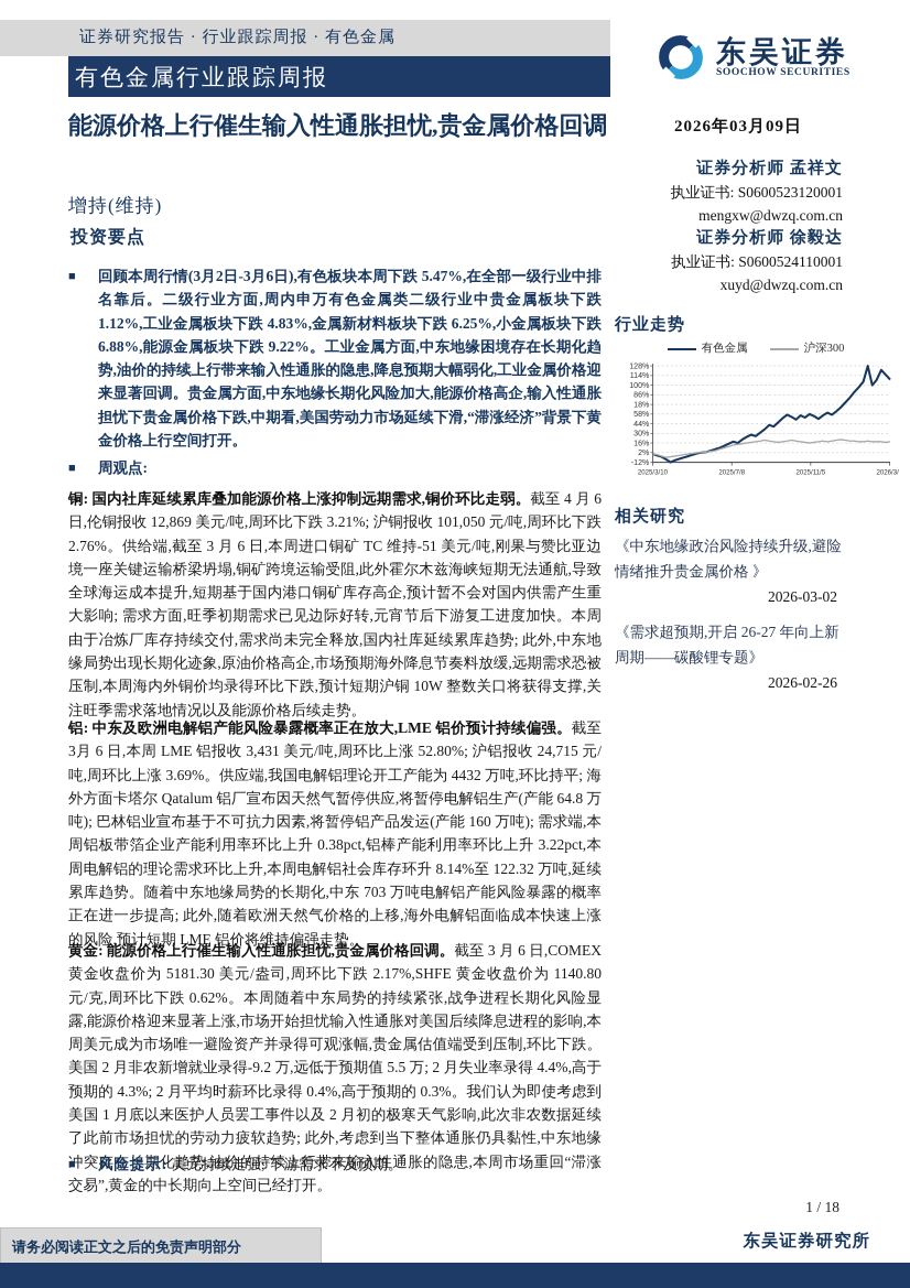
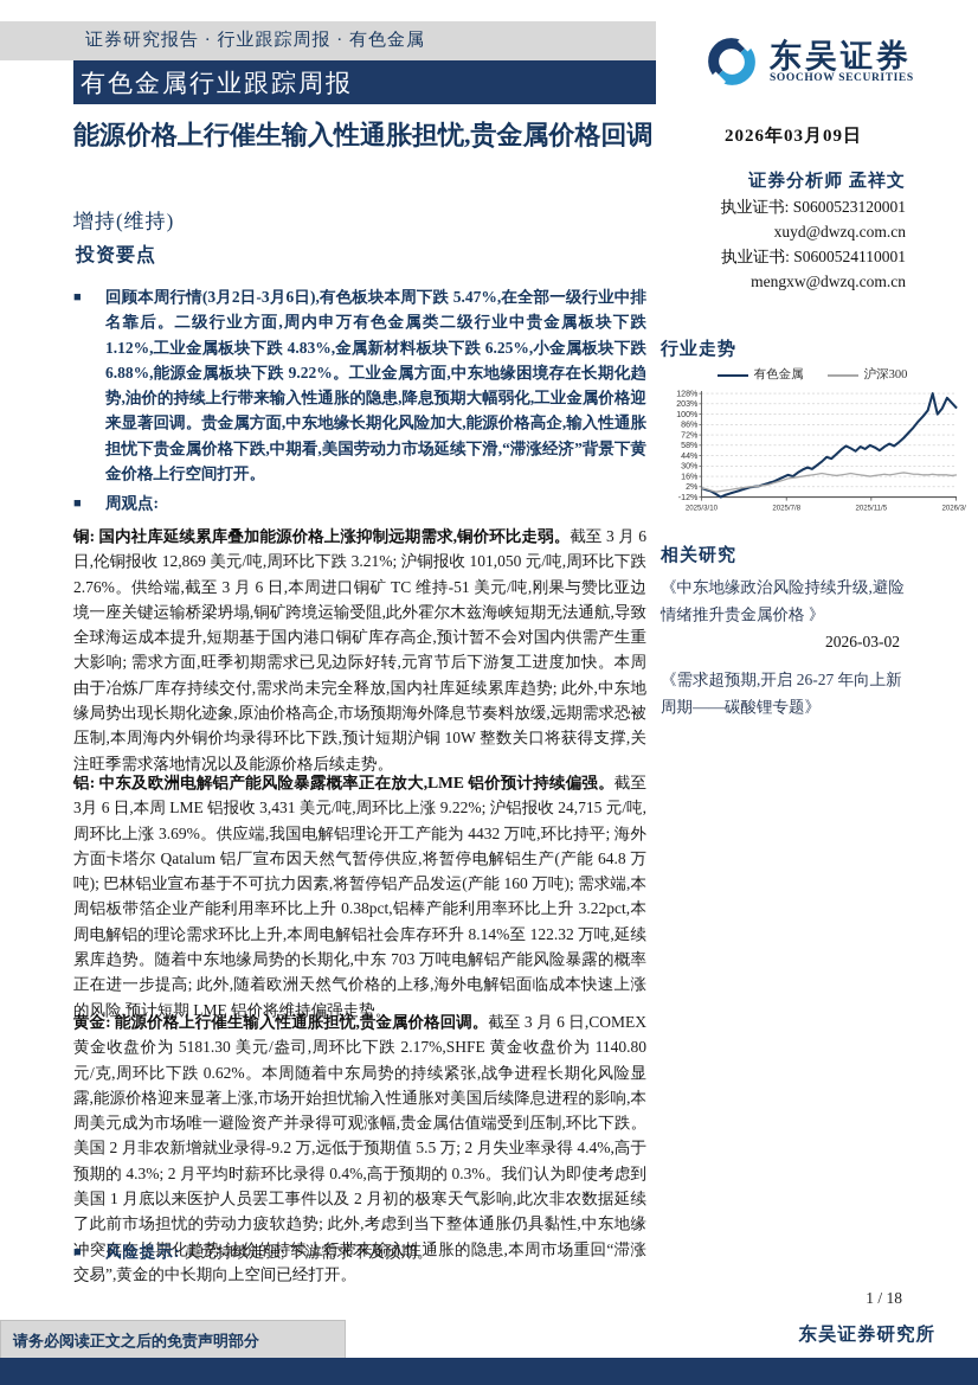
  证券研究报告 · 行业跟踪周报 · 有色金属
  有色金属行业跟踪周报
  能源价格上行催生输入性通胀担忧,贵金属价格回调
  增持(维持)
  东吴证券
  SOOCHOW SECURITIES
  2026年03月09日
  证券分析师 孟祥文
  执业证书: S0600523120001
- mengxw@dwzq.com.cn
+ xuyd@dwzq.com.cn
- 证券分析师 徐毅达
  执业证书: S0600524110001
- xuyd@dwzq.com.cn
+ mengxw@dwzq.com.cn
  行业走势
  有色金属
  沪深300
  128%
- 114%
+ 203%
  100%
  86%
- 18%
+ 72%
  58%
  44%
  30%
  16%
  2%
  -12%
  相关研究
  《中东地缘政治风险持续升级,避险情绪推升贵金属价格 》
  2026-03-02
  《需求超预期,开启 26-27 年向上新周期——碳酸锂专题》
- 2026-02-26
  投资要点
  ■
  回顾本周行情(3月2日-3月6日),有色板块本周下跌 5.47%,在全部一级行业中排名靠后。二级行业方面,周内申万有色金属类二级行业中贵金属板块下跌1.12%,工业金属板块下跌 4.83%,金属新材料板块下跌 6.25%,小金属板块下跌6.88%,能源金属板块下跌 9.22%。工业金属方面,中东地缘困境存在长期化趋势,油价的持续上行带来输入性通胀的隐患,降息预期大幅弱化,工业金属价格迎来显著回调。贵金属方面,中东地缘长期化风险加大,能源价格高企,输入性通胀担忧下贵金属价格下跌,中期看,美国劳动力市场延续下滑,“滞涨经济”背景下黄金价格上行空间打开。
  ■
  周观点:
- 铜: 国内社库延续累库叠加能源价格上涨抑制远期需求,铜价环比走弱。截至 4 月 6日,伦铜报收 12,869 美元/吨,周环比下跌 3.21%; 沪铜报收 101,050 元/吨,周环比下跌 2.76%。供给端,截至 3 月 6 日,本周进口铜矿 TC 维持-51 美元/吨,刚果与赞比亚边境一座关键运输桥梁坍塌,铜矿跨境运输受阻,此外霍尔木兹海峡短期无法通航,导致全球海运成本提升,短期基于国内港口铜矿库存高企,预计暂不会对国内供需产生重大影响; 需求方面,旺季初期需求已见边际好转,元宵节后下游复工进度加快。本周由于冶炼厂库存持续交付,需求尚未完全释放,国内社库延续累库趋势; 此外,中东地缘局势出现长期化迹象,原油价格高企,市场预期海外降息节奏料放缓,远期需求恐被压制,本周海内外铜价均录得环比下跌,预计短期沪铜 10W 整数关口将获得支撑,关注旺季需求落地情况以及能源价格后续走势。
+ 铜: 国内社库延续累库叠加能源价格上涨抑制远期需求,铜价环比走弱。截至 3 月 6日,伦铜报收 12,869 美元/吨,周环比下跌 3.21%; 沪铜报收 101,050 元/吨,周环比下跌 2.76%。供给端,截至 3 月 6 日,本周进口铜矿 TC 维持-51 美元/吨,刚果与赞比亚边境一座关键运输桥梁坍塌,铜矿跨境运输受阻,此外霍尔木兹海峡短期无法通航,导致全球海运成本提升,短期基于国内港口铜矿库存高企,预计暂不会对国内供需产生重大影响; 需求方面,旺季初期需求已见边际好转,元宵节后下游复工进度加快。本周由于冶炼厂库存持续交付,需求尚未完全释放,国内社库延续累库趋势; 此外,中东地缘局势出现长期化迹象,原油价格高企,市场预期海外降息节奏料放缓,远期需求恐被压制,本周海内外铜价均录得环比下跌,预计短期沪铜 10W 整数关口将获得支撑,关注旺季需求落地情况以及能源价格后续走势。
- 铝: 中东及欧洲电解铝产能风险暴露概率正在放大,LME 铝价预计持续偏强。截至 3月 6 日,本周 LME 铝报收 3,431 美元/吨,周环比上涨 52.80%; 沪铝报收 24,715 元/吨,周环比上涨 3.69%。供应端,我国电解铝理论开工产能为 4432 万吨,环比持平; 海外方面卡塔尔 Qatalum 铝厂宣布因天然气暂停供应,将暂停电解铝生产(产能 64.8 万吨); 巴林铝业宣布基于不可抗力因素,将暂停铝产品发运(产能 160 万吨); 需求端,本周铝板带箔企业产能利用率环比上升 0.38pct,铝棒产能利用率环比上升 3.22pct,本周电解铝的理论需求环比上升,本周电解铝社会库存环升 8.14%至 122.32 万吨,延续累库趋势。随着中东地缘局势的长期化,中东 703 万吨电解铝产能风险暴露的概率正在进一步提高; 此外,随着欧洲天然气价格的上移,海外电解铝面临成本快速上涨的风险,预计短期 LME 铝价将维持偏强走势。
+ 铝: 中东及欧洲电解铝产能风险暴露概率正在放大,LME 铝价预计持续偏强。截至 3月 6 日,本周 LME 铝报收 3,431 美元/吨,周环比上涨 9.22%; 沪铝报收 24,715 元/吨,周环比上涨 3.69%。供应端,我国电解铝理论开工产能为 4432 万吨,环比持平; 海外方面卡塔尔 Qatalum 铝厂宣布因天然气暂停供应,将暂停电解铝生产(产能 64.8 万吨); 巴林铝业宣布基于不可抗力因素,将暂停铝产品发运(产能 160 万吨); 需求端,本周铝板带箔企业产能利用率环比上升 0.38pct,铝棒产能利用率环比上升 3.22pct,本周电解铝的理论需求环比上升,本周电解铝社会库存环升 8.14%至 122.32 万吨,延续累库趋势。随着中东地缘局势的长期化,中东 703 万吨电解铝产能风险暴露的概率正在进一步提高; 此外,随着欧洲天然气价格的上移,海外电解铝面临成本快速上涨的风险,预计短期 LME 铝价将维持偏强走势。
  黄金: 能源价格上行催生输入性通胀担忧,贵金属价格回调。截至 3 月 6 日,COMEX黄金收盘价为 5181.30 美元/盎司,周环比下跌 2.17%,SHFE 黄金收盘价为 1140.80 元/克,周环比下跌 0.62%。本周随着中东局势的持续紧张,战争进程长期化风险显露,能源价格迎来显著上涨,市场开始担忧输入性通胀对美国后续降息进程的影响,本周美元成为市场唯一避险资产并录得可观涨幅,贵金属估值端受到压制,环比下跌。美国 2 月非农新增就业录得-9.2 万,远低于预期值 5.5 万; 2 月失业率录得 4.4%,高于预期的 4.3%; 2 月平均时薪环比录得 0.4%,高于预期的 0.3%。我们认为即使考虑到美国 1 月底以来医护人员罢工事件以及 2 月初的极寒天气影响,此次非农数据延续了此前市场担忧的劳动力疲软趋势; 此外,考虑到当下整体通胀仍具黏性,中东地缘冲突存在长期化趋势,油价的持续上行带来输入性通胀的隐患,本周市场重回“滞涨交易”,黄金的中长期向上空间已经打开。
  ■
  风险提示: 美元持续走强; 下游需求不及预期。
  1 / 18
  东吴证券研究所
  请务必阅读正文之后的免责声明部分
